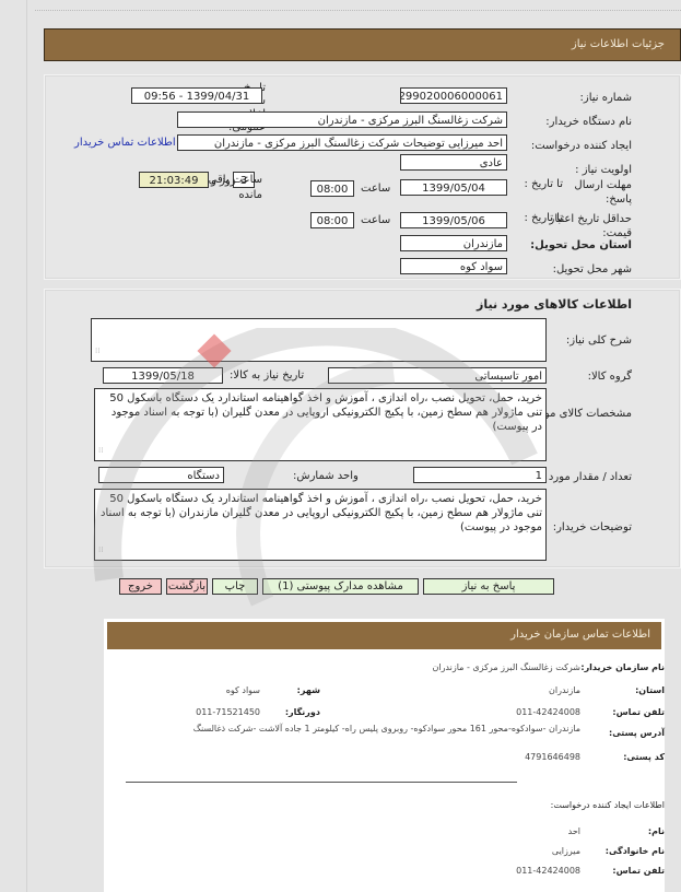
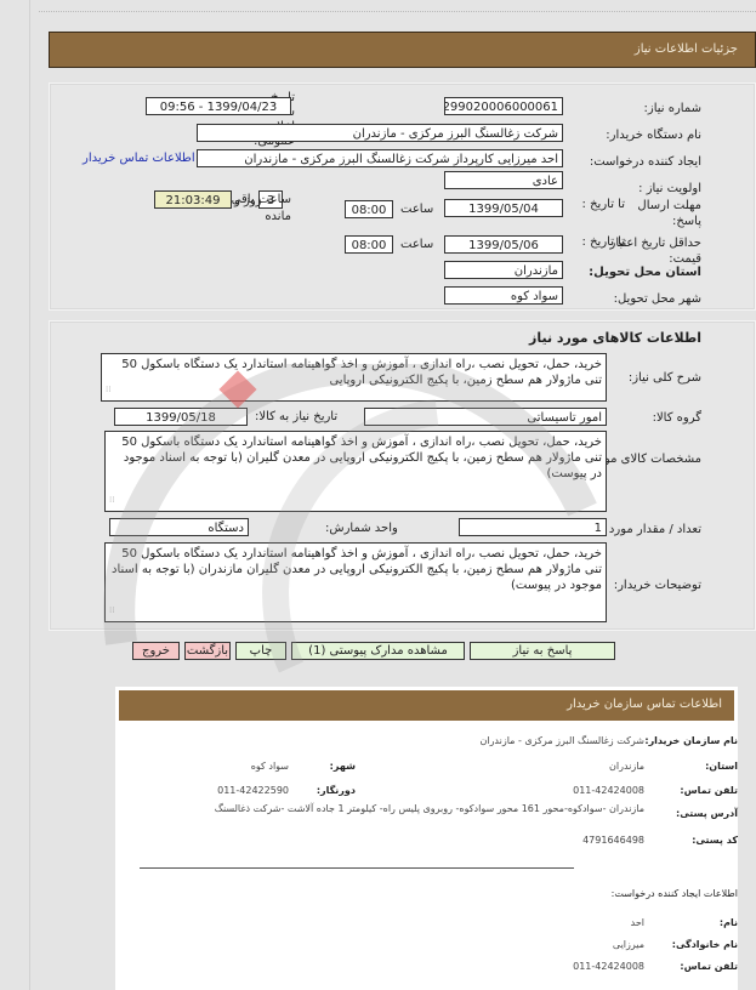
  جزئیات اطلاعات نیاز
  شماره نیاز:
  299020006000061
- 1399/04/31 - 09:56
+ 1399/04/23 - 09:56
  نام دستگاه خریدار:
  شرکت زغالسنگ البرز مرکزی - مازندران
  ایجاد کننده درخواست:
- احد میرزایی توضیحات شرکت زغالسنگ البرز مرکزی - مازندران
+ احد میرزایی کارپرداز شرکت زغالسنگ البرز مرکزی - مازندران
  اطلاعات تماس خریدار
  اولویت نیاز :
  عادی
  مهلت ارسال پاسخ:
  تا تاریخ :
  1399/05/04
  ساعت
  08:00
  3
  روز و
  21:03:49
  ساعت باقی مانده
  حداقل تاریخ اعتبار قیمت:
  تا تاریخ :
  1399/05/06
  ساعت
  08:00
  استان محل تحویل:
  مازندران
  شهر محل تحویل:
  سواد کوه
  اطلاعات کالاهای مورد نیاز
  شرح کلی نیاز:
+ خرید، حمل، تحویل نصب ،راه اندازی ، آموزش و اخذ گواهینامه استاندارد یک دستگاه باسکول 50 تنی ماژولار هم سطح زمین، با پکیج الکترونیکی اروپایی
  ⁞⁞
  گروه کالا:
  امور تاسیساتی
  تاریخ نیاز به کالا:
  1399/05/18
  خرید، حمل، تحویل نصب ،راه اندازی ، آموزش و اخذ گواهینامه استاندارد یک دستگاه باسکول 50 تنی ماژولار هم سطح زمین، با پکیج الکترونیکی اروپایی در معدن گلیران (با توجه به اسناد موجود در پیوست)
  ⁞⁞
  تعداد / مقدار مورد
  1
  واحد شمارش:
  دستگاه
  توضیحات خریدار:
  خرید، حمل، تحویل نصب ،راه اندازی ، آموزش و اخذ گواهینامه استاندارد یک دستگاه باسکول 50 تنی ماژولار هم سطح زمین، با پکیج الکترونیکی اروپایی در معدن گلیران مازندران (با توجه به اسناد موجود در پیوست)
  پاسخ به نیاز
  مشاهده مدارک پیوستی (1)
  چاپ
  بازگشت
  خروج
  اطلاعات تماس سازمان خریدار
  نام سازمان خریدار:
  شرکت زغالسنگ البرز مرکزی - مازندران
  استان:
  مازندران
  شهر:
  سواد کوه
  تلفن تماس:
  011-42424008
  دورنگار:
- 011-71521450
+ 011-42422590
  آدرس پستی:
  مازندران -سوادکوه-محور 161 محور سوادکوه- روبروی پلیس راه- کیلومتر 1 جاده آلاشت -شرکت ذغالسنگ
  کد پستی:
  4791646498
  اطلاعات ایجاد کننده درخواست:
  نام:
  احد
  نام خانوادگی:
  میرزایی
  تلفن تماس:
  011-42424008
